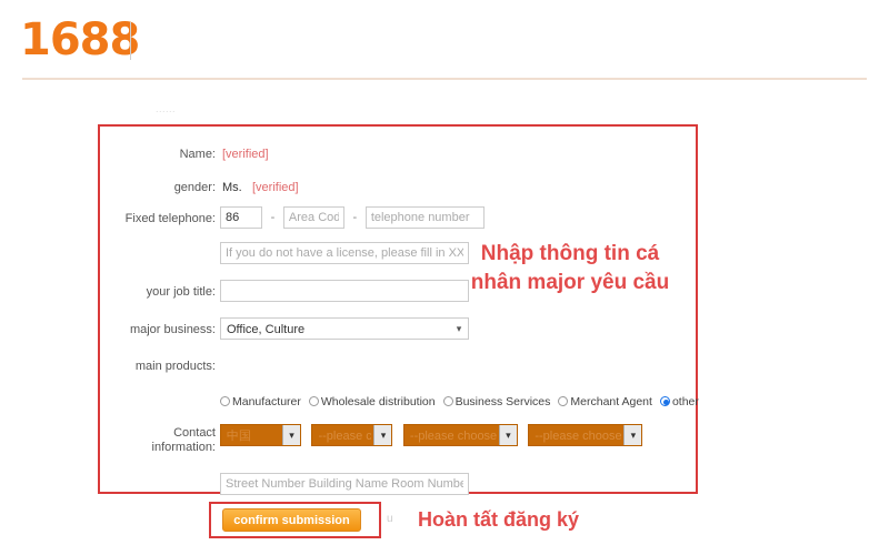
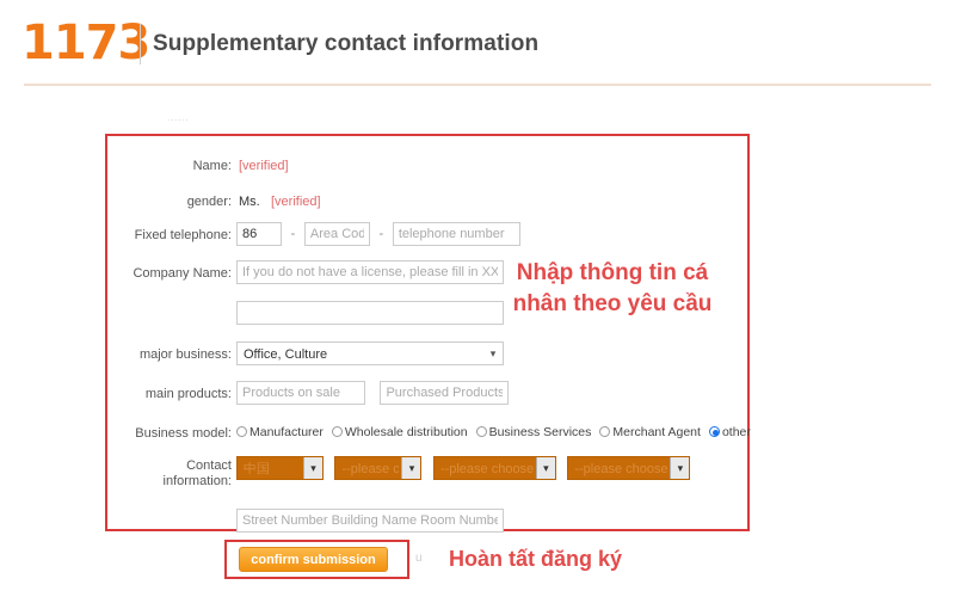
- 1688
+ 1173
+ Supplementary contact information
  ......
  Name:
  [verified]
  gender:
  Ms.
  [verified]
  Fixed telephone:
  86 - Area Cod - telephone number
+ Company Name:
  If you do not have a license, please fill in XX
- your job title:
  major business:
  Office, Culture
  ▾
  main products:
+ Products on sale Purchased Products
+ Business model:
  Manufacturer Wholesale distribution Business Services Merchant Agent other
  Contact
  information:
  中国
  ▾
  ▾
  --please choose
  ▾
  --please choose
  ▾
  Street Number Building Name Room Numbe
  confirm submission
  u
- Nhập thông tin cá nhân major yêu cầu
+ Nhập thông tin cá nhân theo yêu cầu
  Hoàn tất đăng ký
